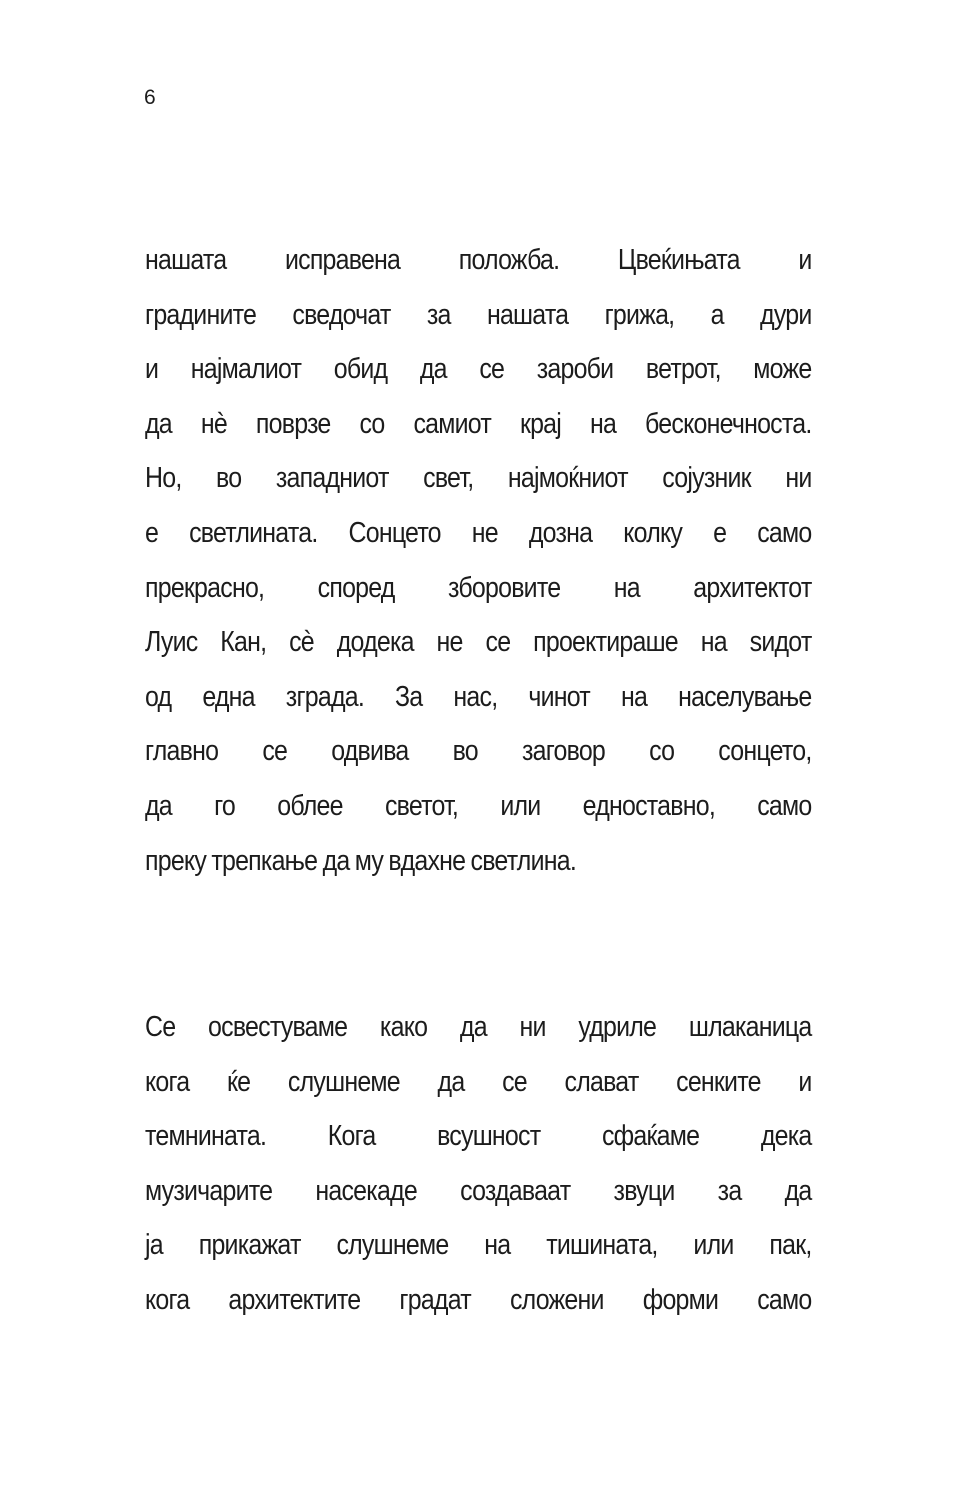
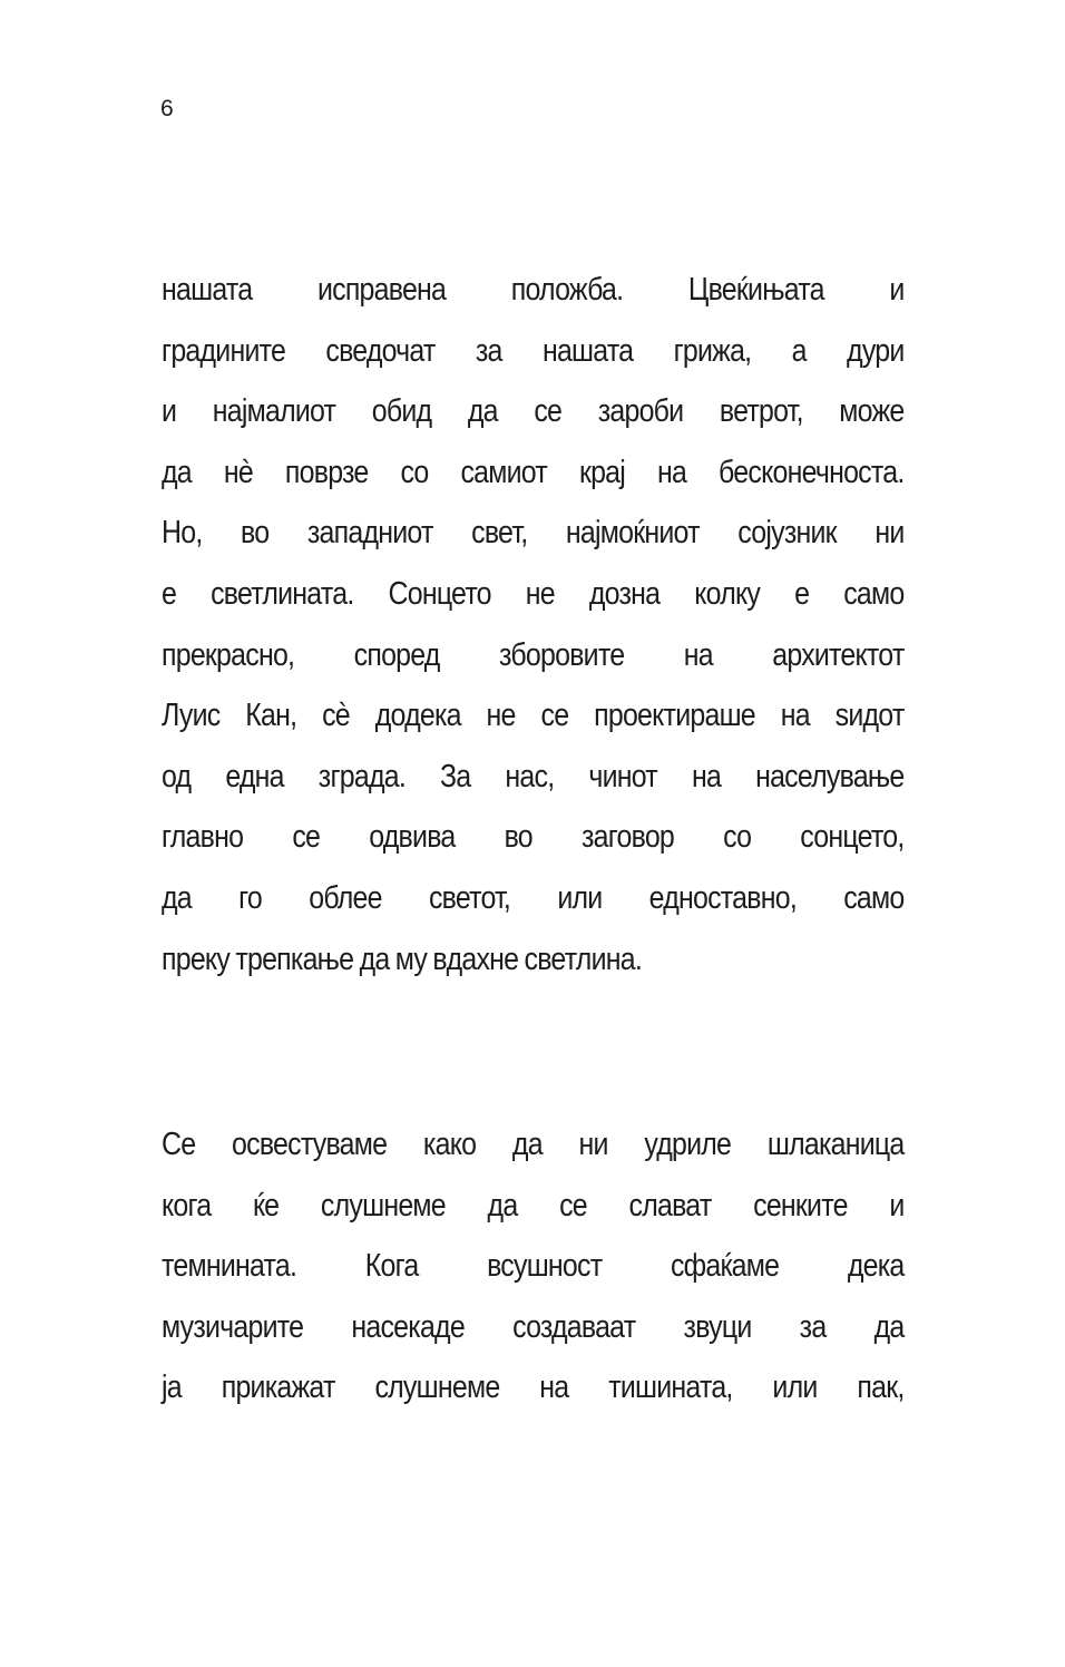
  6
  нашата исправена положба. Цвеќињата и
  градините сведочат за нашата грижа, а дури
  и најмалиот обид да се зароби ветрот, може
  да нè поврзе со самиот крај на бесконечноста.
  Но, во западниот свет, најмоќниот сојузник ни
  е светлината. Сонцето не дозна колку е само
  прекрасно, според зборовите на архитектот
  Луис Кан, сè додека не се проектираше на ѕидот
  од една зграда. За нас, чинот на населување
  главно се одвива во заговор со сонцето,
  да го облее светот, или едноставно, само
  преку трепкање да му вдахне светлина.
  Се освестуваме како да ни удриле шлаканица
  кога ќе слушнеме да се слават сенките и
  темнината. Кога всушност сфаќаме дека
  музичарите насекаде создаваат звуци за да
  ја прикажат слушнеме на тишината, или пак,
- кога архитектите градат сложени форми само
